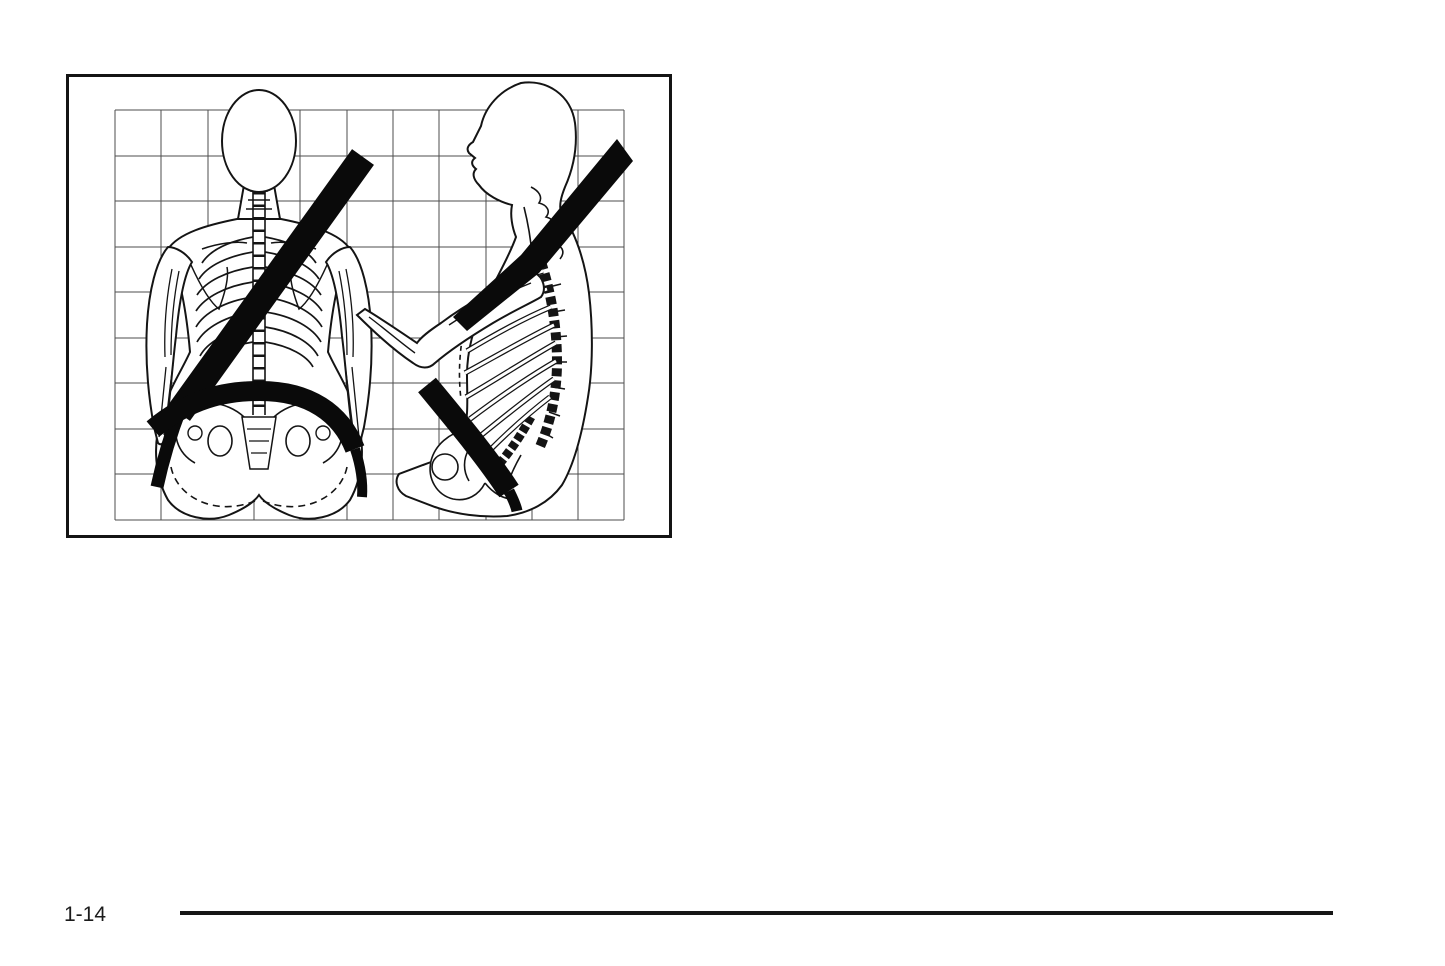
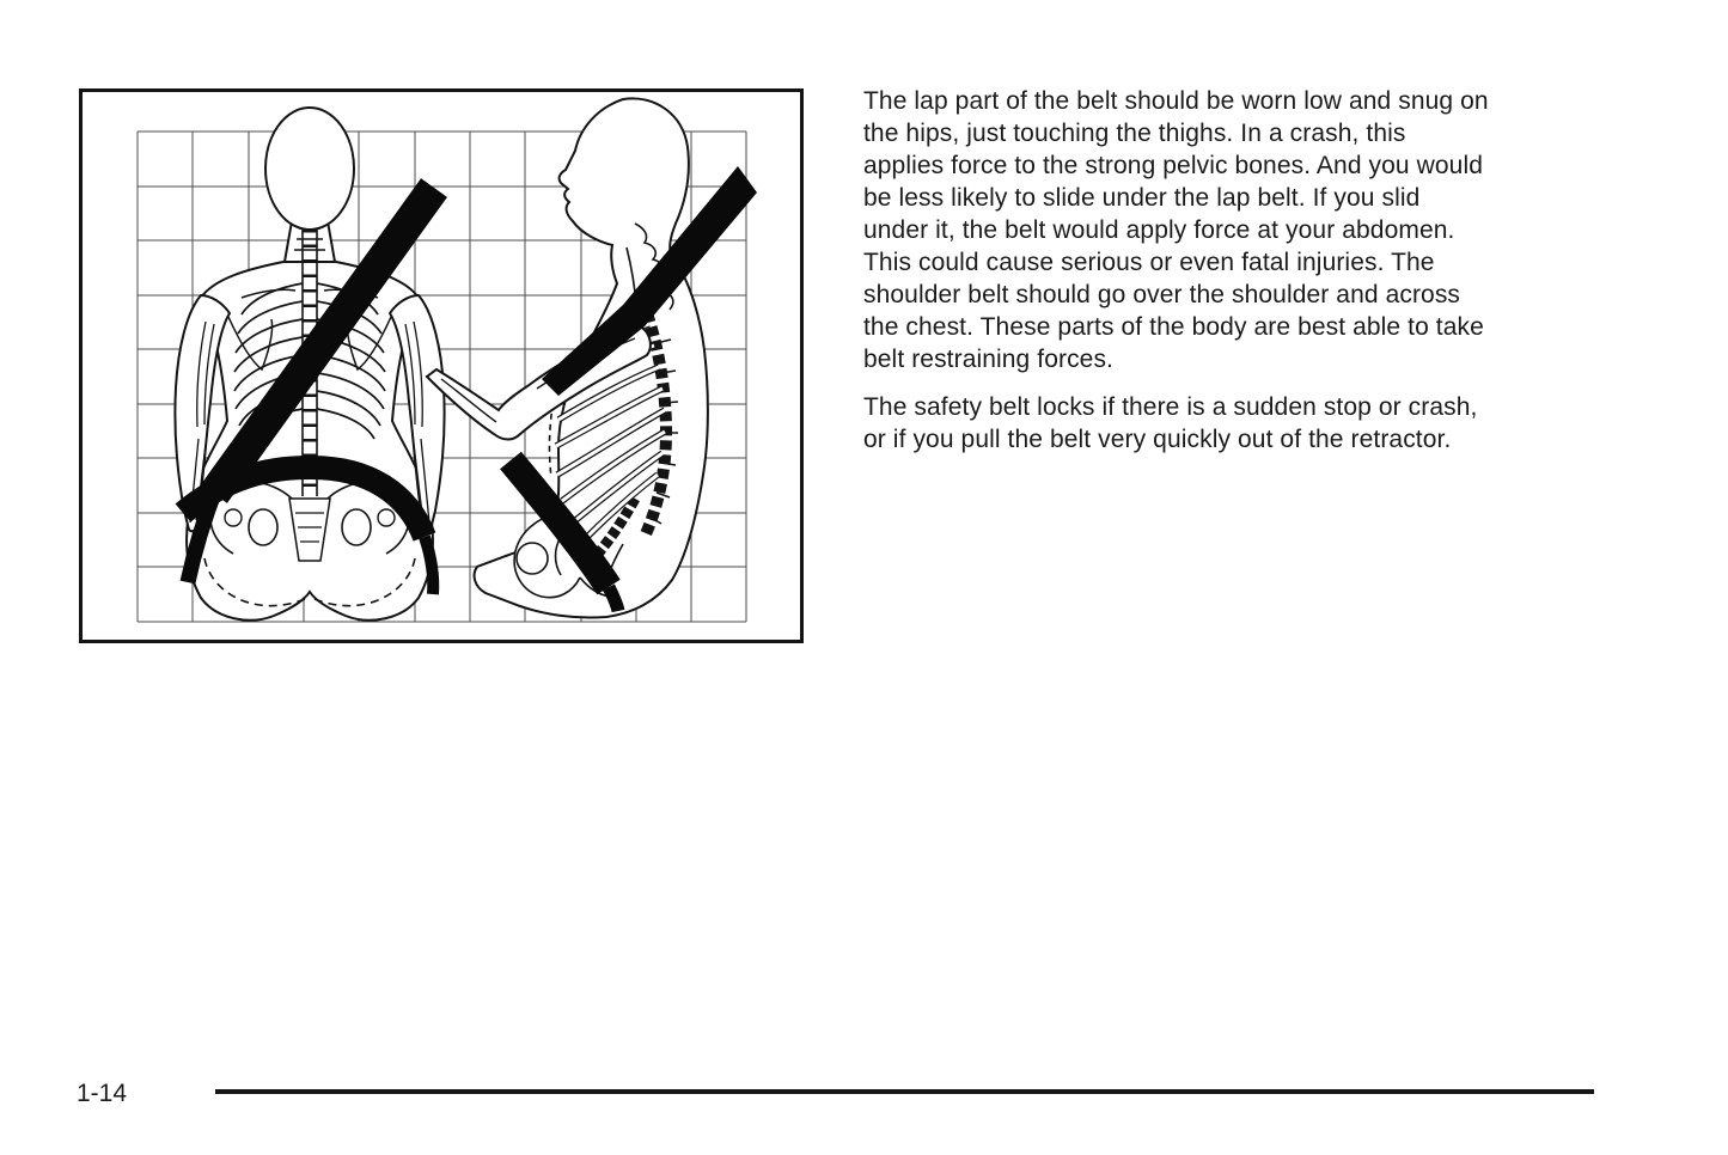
+ The lap part of the belt should be worn low and snug on
+ the hips, just touching the thighs. In a crash, this
+ applies force to the strong pelvic bones. And you would
+ be less likely to slide under the lap belt. If you slid
+ under it, the belt would apply force at your abdomen.
+ This could cause serious or even fatal injuries. The
+ shoulder belt should go over the shoulder and across
+ the chest. These parts of the body are best able to take
+ belt restraining forces.
+ The safety belt locks if there is a sudden stop or crash,
+ or if you pull the belt very quickly out of the retractor.
  1-14
